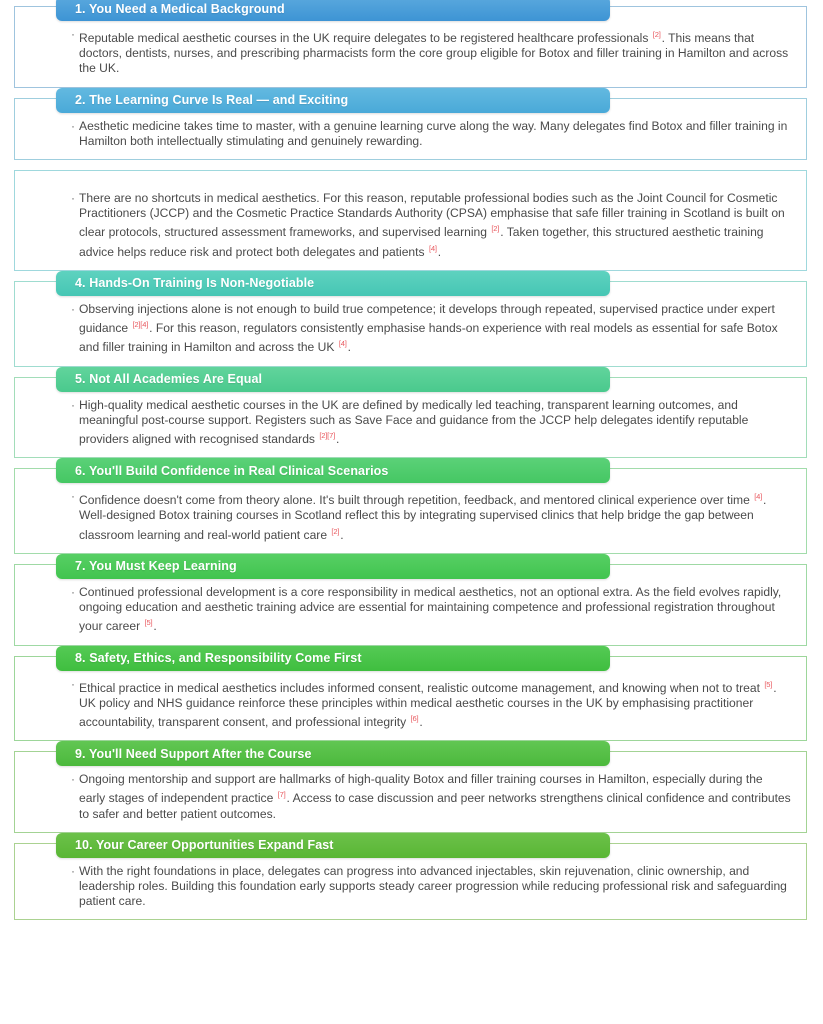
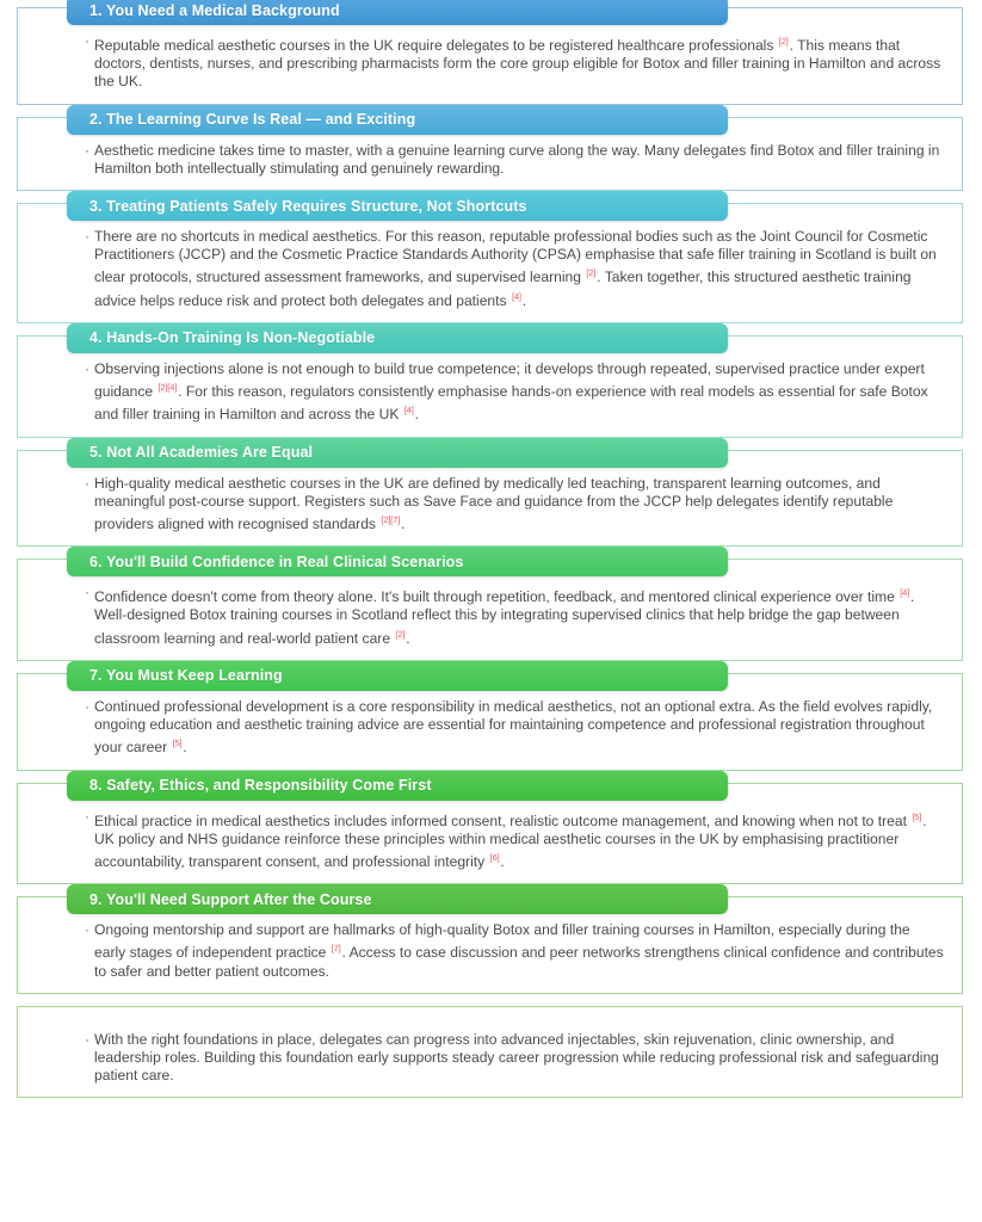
  1. You Need a Medical Background
  ·
  Reputable medical aesthetic courses in the UK require delegates to be registered healthcare professionals [2]. This means that doctors, dentists, nurses, and prescribing pharmacists form the core group eligible for Botox and filler training in Hamilton and across the UK.
  2. The Learning Curve Is Real — and Exciting
  ·
  Aesthetic medicine takes time to master, with a genuine learning curve along the way. Many delegates find Botox and filler training in Hamilton both intellectually stimulating and genuinely rewarding.
+ 3. Treating Patients Safely Requires Structure, Not Shortcuts
  ·
  There are no shortcuts in medical aesthetics. For this reason, reputable professional bodies such as the Joint Council for Cosmetic Practitioners (JCCP) and the Cosmetic Practice Standards Authority (CPSA) emphasise that safe filler training in Scotland is built on clear protocols, structured assessment frameworks, and supervised learning [2]. Taken together, this structured aesthetic training advice helps reduce risk and protect both delegates and patients [4].
  4. Hands-On Training Is Non-Negotiable
  ·
  Observing injections alone is not enough to build true competence; it develops through repeated, supervised practice under expert guidance [2][4]. For this reason, regulators consistently emphasise hands-on experience with real models as essential for safe Botox and filler training in Hamilton and across the UK [4].
  5. Not All Academies Are Equal
  ·
  High-quality medical aesthetic courses in the UK are defined by medically led teaching, transparent learning outcomes, and meaningful post-course support. Registers such as Save Face and guidance from the JCCP help delegates identify reputable providers aligned with recognised standards [2][7].
  6. You'll Build Confidence in Real Clinical Scenarios
  ·
  Confidence doesn't come from theory alone. It's built through repetition, feedback, and mentored clinical experience over time [4]. Well-designed Botox training courses in Scotland reflect this by integrating supervised clinics that help bridge the gap between classroom learning and real-world patient care [2].
  7. You Must Keep Learning
  ·
  Continued professional development is a core responsibility in medical aesthetics, not an optional extra. As the field evolves rapidly, ongoing education and aesthetic training advice are essential for maintaining competence and professional registration throughout your career [5].
  8. Safety, Ethics, and Responsibility Come First
  ·
  Ethical practice in medical aesthetics includes informed consent, realistic outcome management, and knowing when not to treat [5]. UK policy and NHS guidance reinforce these principles within medical aesthetic courses in the UK by emphasising practitioner accountability, transparent consent, and professional integrity [6].
  9. You'll Need Support After the Course
  ·
  Ongoing mentorship and support are hallmarks of high-quality Botox and filler training courses in Hamilton, especially during the early stages of independent practice [7]. Access to case discussion and peer networks strengthens clinical confidence and contributes to safer and better patient outcomes.
- 10. Your Career Opportunities Expand Fast
  ·
  With the right foundations in place, delegates can progress into advanced injectables, skin rejuvenation, clinic ownership, and leadership roles. Building this foundation early supports steady career progression while reducing professional risk and safeguarding patient care.
